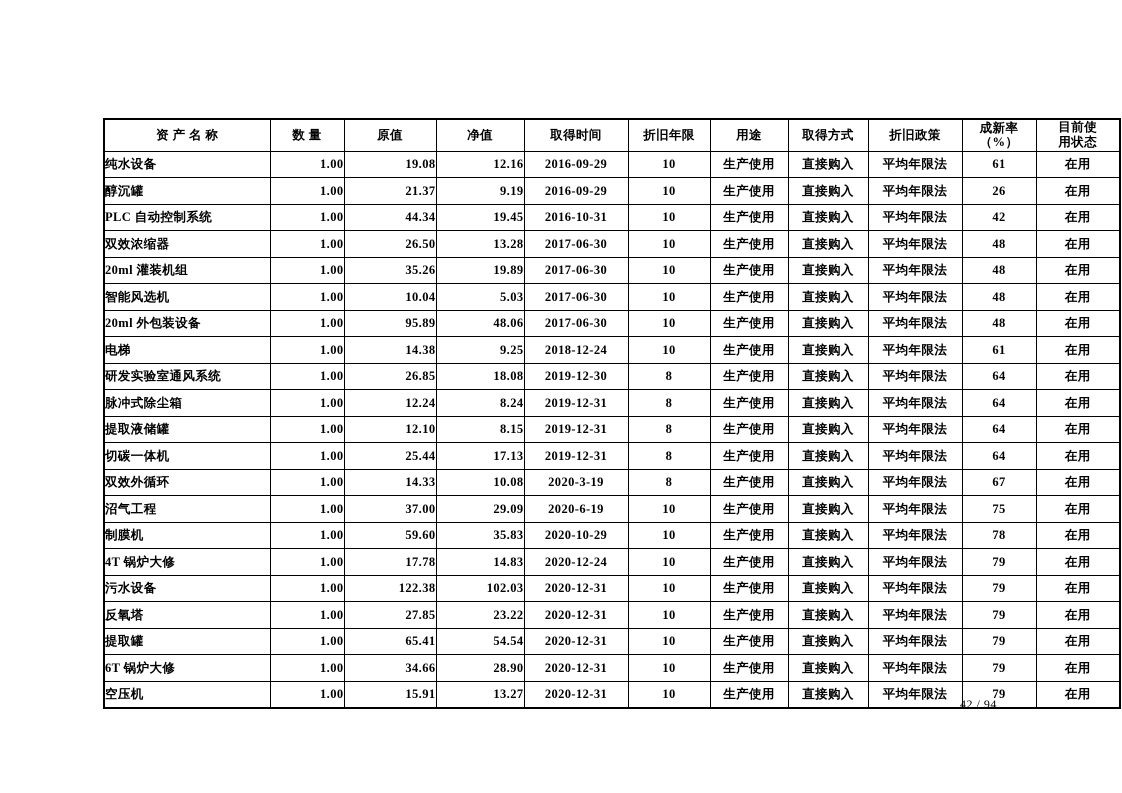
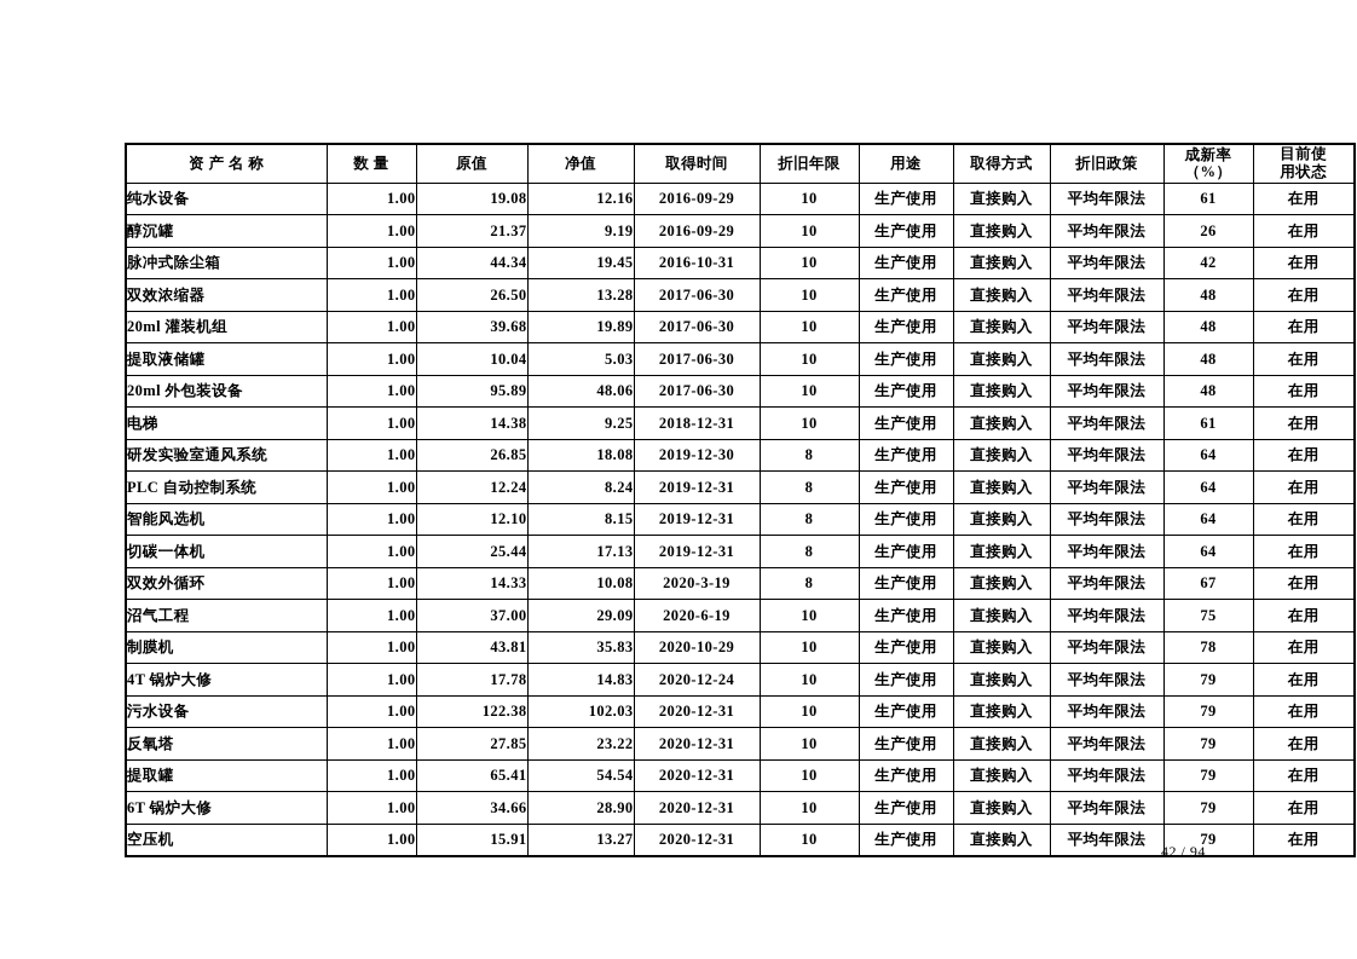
  资 产 名 称	数 量	原值	净值	取得时间	折旧年限	用途	取得方式	折旧政策	成新率（%）	目前使 用状态
  纯水设备	1.00	19.08	12.16	2016-09-29	10	生产使用	直接购入	平均年限法	61	在用
  醇沉罐	1.00	21.37	9.19	2016-09-29	10	生产使用	直接购入	平均年限法	26	在用
- PLC 自动控制系统	1.00	44.34	19.45	2016-10-31	10	生产使用	直接购入	平均年限法	42	在用
+ 脉冲式除尘箱	1.00	44.34	19.45	2016-10-31	10	生产使用	直接购入	平均年限法	42	在用
  双效浓缩器	1.00	26.50	13.28	2017-06-30	10	生产使用	直接购入	平均年限法	48	在用
- 20ml 灌装机组	1.00	35.26	19.89	2017-06-30	10	生产使用	直接购入	平均年限法	48	在用
+ 20ml 灌装机组	1.00	39.68	19.89	2017-06-30	10	生产使用	直接购入	平均年限法	48	在用
- 智能风选机	1.00	10.04	5.03	2017-06-30	10	生产使用	直接购入	平均年限法	48	在用
+ 提取液储罐	1.00	10.04	5.03	2017-06-30	10	生产使用	直接购入	平均年限法	48	在用
  20ml 外包装设备	1.00	95.89	48.06	2017-06-30	10	生产使用	直接购入	平均年限法	48	在用
- 电梯	1.00	14.38	9.25	2018-12-24	10	生产使用	直接购入	平均年限法	61	在用
+ 电梯	1.00	14.38	9.25	2018-12-31	10	生产使用	直接购入	平均年限法	61	在用
  研发实验室通风系统	1.00	26.85	18.08	2019-12-30	8	生产使用	直接购入	平均年限法	64	在用
- 脉冲式除尘箱	1.00	12.24	8.24	2019-12-31	8	生产使用	直接购入	平均年限法	64	在用
+ PLC 自动控制系统	1.00	12.24	8.24	2019-12-31	8	生产使用	直接购入	平均年限法	64	在用
- 提取液储罐	1.00	12.10	8.15	2019-12-31	8	生产使用	直接购入	平均年限法	64	在用
+ 智能风选机	1.00	12.10	8.15	2019-12-31	8	生产使用	直接购入	平均年限法	64	在用
  切碳一体机	1.00	25.44	17.13	2019-12-31	8	生产使用	直接购入	平均年限法	64	在用
  双效外循环	1.00	14.33	10.08	2020-3-19	8	生产使用	直接购入	平均年限法	67	在用
  沼气工程	1.00	37.00	29.09	2020-6-19	10	生产使用	直接购入	平均年限法	75	在用
- 制膜机	1.00	59.60	35.83	2020-10-29	10	生产使用	直接购入	平均年限法	78	在用
+ 制膜机	1.00	43.81	35.83	2020-10-29	10	生产使用	直接购入	平均年限法	78	在用
  4T 锅炉大修	1.00	17.78	14.83	2020-12-24	10	生产使用	直接购入	平均年限法	79	在用
  污水设备	1.00	122.38	102.03	2020-12-31	10	生产使用	直接购入	平均年限法	79	在用
  反氧塔	1.00	27.85	23.22	2020-12-31	10	生产使用	直接购入	平均年限法	79	在用
  提取罐	1.00	65.41	54.54	2020-12-31	10	生产使用	直接购入	平均年限法	79	在用
  6T 锅炉大修	1.00	34.66	28.90	2020-12-31	10	生产使用	直接购入	平均年限法	79	在用
  空压机	1.00	15.91	13.27	2020-12-31	10	生产使用	直接购入	平均年限法	79	在用
  42 / 94
